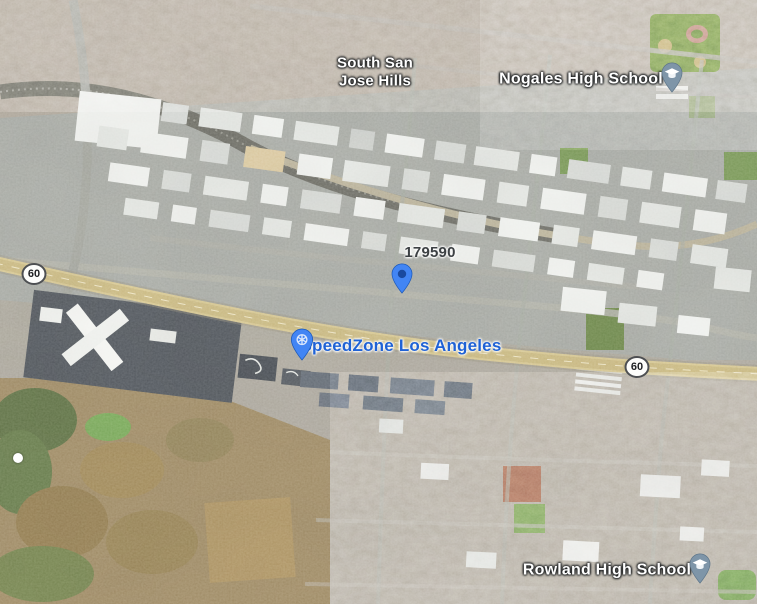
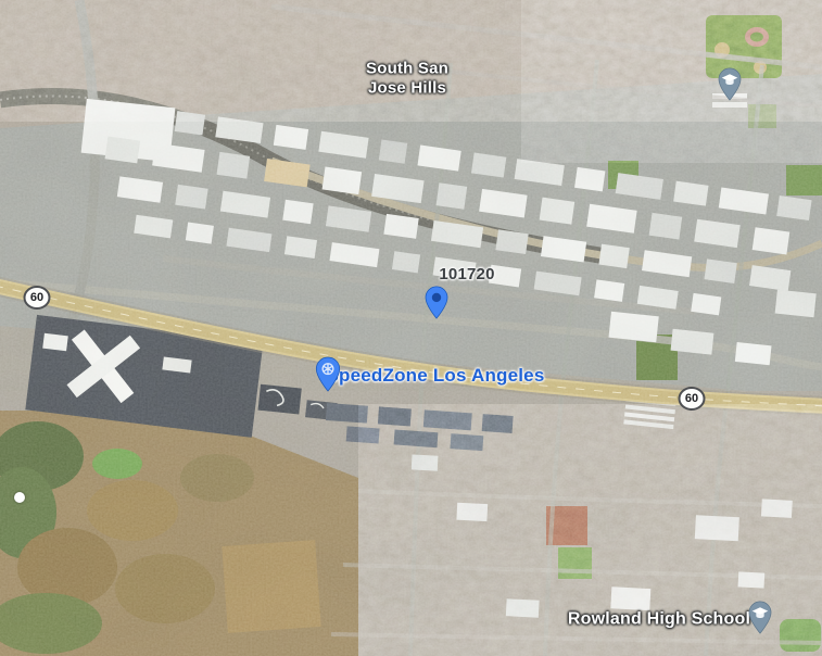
  South San
  Jose Hills
- Nogales High School
- 179590
+ 101720
  peedZone Los Angeles
  Rowland High School
  60
  60
